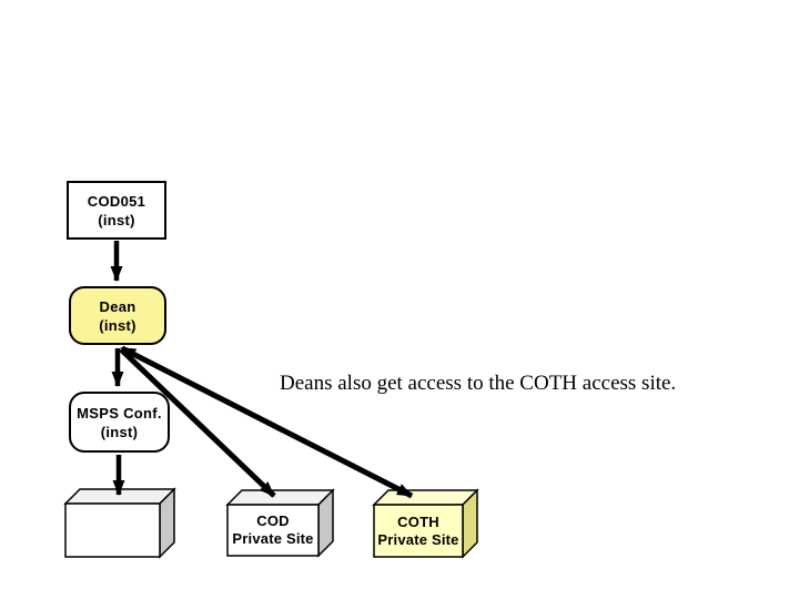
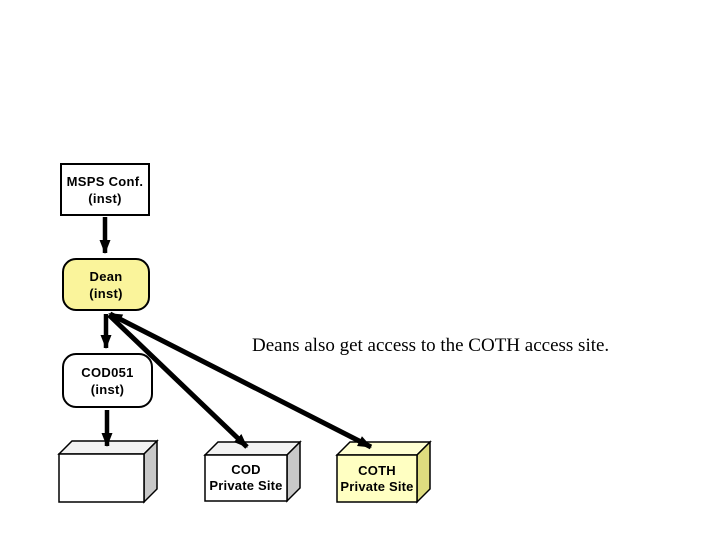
- COD051
+ MSPS Conf.
  (inst)
  Dean
  (inst)
- MSPS Conf.
+ COD051
  (inst)
  COD
  Private Site
  COTH
  Private Site
  Deans also get access to the COTH access site.
